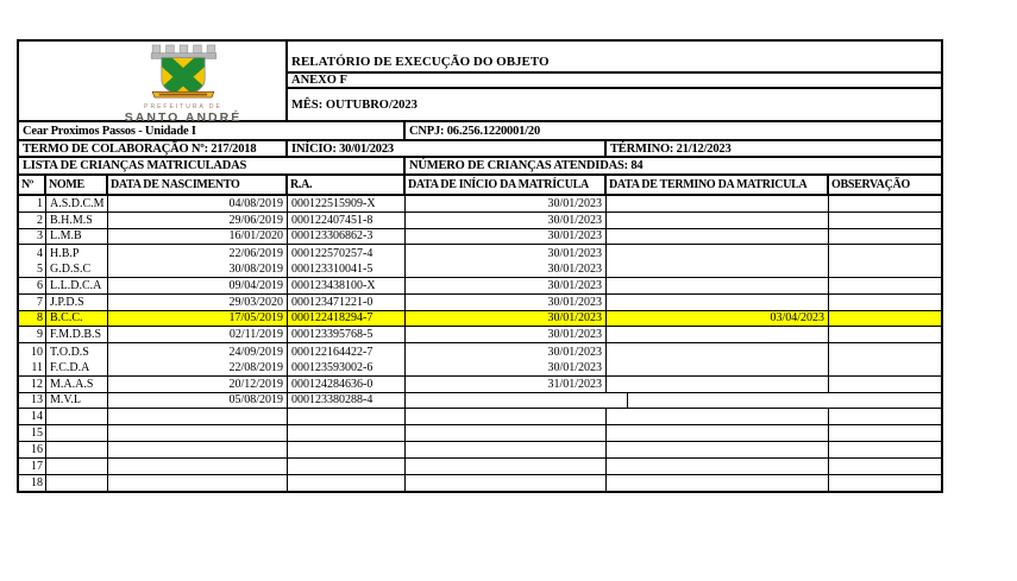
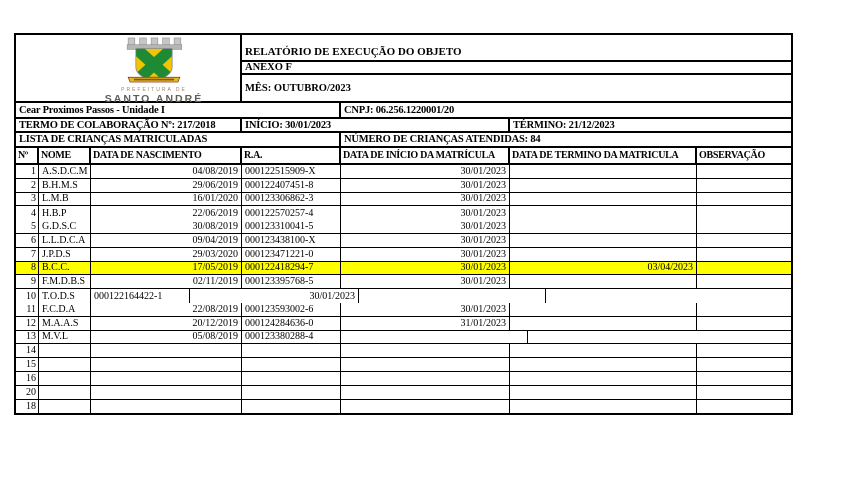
  SANTO ANDRÉ
  RELATÓRIO DE EXECUÇÃO DO OBJETO
  ANEXO F
  MÊS: OUTUBRO/2023
  Cear Proximos Passos - Unidade I
  CNPJ: 06.256.1220001/20
  TERMO DE COLABORAÇÃO Nº: 217/2018
  INÍCIO: 30/01/2023
  TÉRMINO: 21/12/2023
  LISTA DE CRIANÇAS MATRICULADAS
  NÚMERO DE CRIANÇAS ATENDIDAS: 84
  Nº
  NOME
  DATA DE NASCIMENTO
  R.A.
  DATA DE INÍCIO DA MATRÍCULA
  DATA DE TERMINO DA MATRICULA
  OBSERVAÇÃO
  1
  A.S.D.C.M
  04/08/2019
  000122515909-X
  30/01/2023
  2
  B.H.M.S
  29/06/2019
  000122407451-8
  30/01/2023
  3
  L.M.B
  16/01/2020
  000123306862-3
  30/01/2023
  4
  H.B.P
  22/06/2019
  000122570257-4
  30/01/2023
  5
  G.D.S.C
  30/08/2019
  000123310041-5
  30/01/2023
  6
  L.L.D.C.A
  09/04/2019
  000123438100-X
  30/01/2023
  7
  J.P.D.S
  29/03/2020
  000123471221-0
  30/01/2023
  8
  B.C.C.
  17/05/2019
  000122418294-7
  30/01/2023
  03/04/2023
  9
  F.M.D.B.S
  02/11/2019
  000123395768-5
  30/01/2023
  10
  T.O.D.S
- 24/09/2019
- 000122164422-7
+ 000122164422-1
  30/01/2023
  11
  F.C.D.A
  22/08/2019
  000123593002-6
  30/01/2023
  12
  M.A.A.S
  20/12/2019
  000124284636-0
  31/01/2023
  13
  M.V.L
  05/08/2019
  000123380288-4
  14
  15
  16
- 17
+ 20
  18
